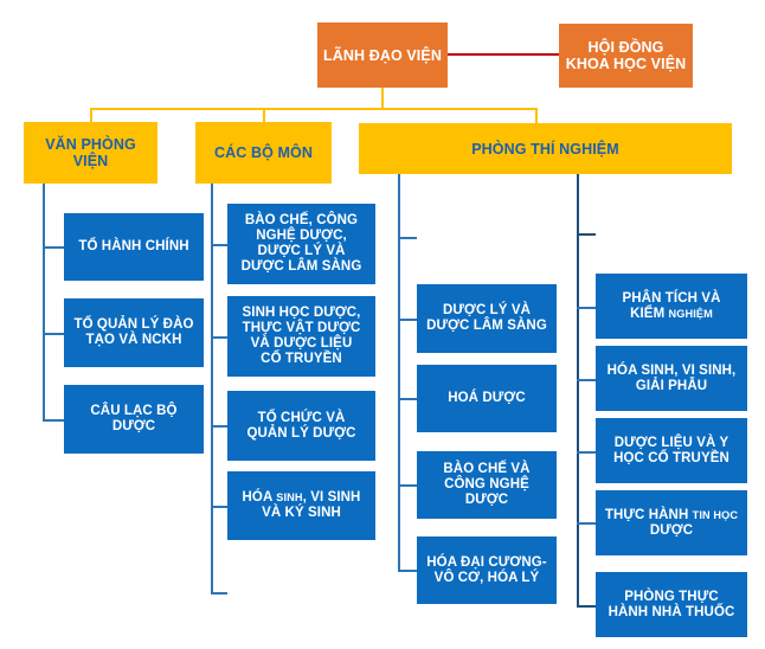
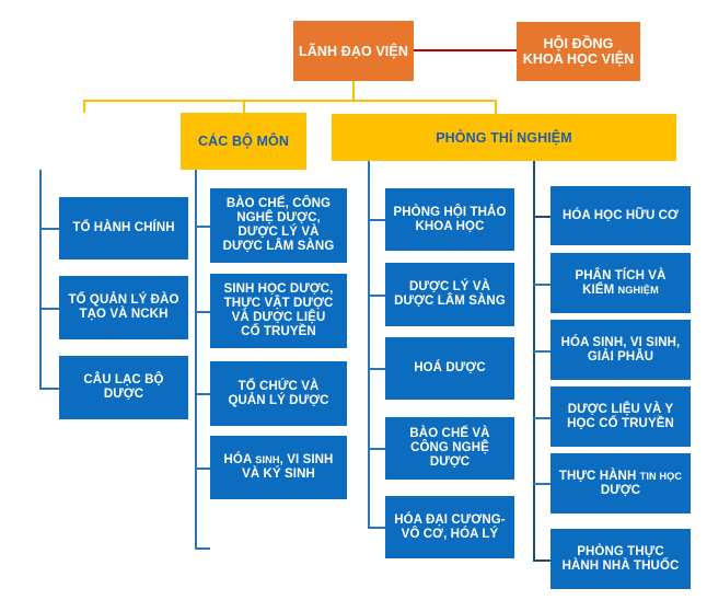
  LÃNH ĐẠO VIỆN
  HỘI ĐỒNG
  KHOA HỌC VIỆN
- VĂN PHÒNG
- VIỆN
  CÁC BỘ MÔN
  PHÒNG THÍ NGHIỆM
  TỔ HÀNH CHÍNH
  TỔ QUẢN LÝ ĐÀO
  TẠO VÀ NCKH
  CÂU LẠC BỘ
  DƯỢC
  BÀO CHẾ, CÔNG
  NGHỆ DƯỢC,
  DƯỢC LÝ VÀ
  DƯỢC LÂM SÀNG
  SINH HỌC DƯỢC,
  THỰC VẬT DƯỢC
  VÀ DƯỢC LIỆU
  CỔ TRUYỀN
  TỔ CHỨC VÀ
  QUẢN LÝ DƯỢC
  HÓA SINH, VI SINH
  VÀ KÝ SINH
+ PHÒNG HỘI THẢO
+ KHOA HỌC
  DƯỢC LÝ VÀ
  DƯỢC LÂM SÀNG
  HOÁ DƯỢC
  BÀO CHẾ VÀ
  CÔNG NGHỆ
  DƯỢC
  HÓA ĐẠI CƯƠNG-
  VÔ CƠ, HÓA LÝ
+ HÓA HỌC HỮU CƠ
  PHÂN TÍCH VÀ
  KIỂM NGHIỆM
  HÓA SINH, VI SINH,
  GIẢI PHẪU
  DƯỢC LIỆU VÀ Y
  HỌC CỔ TRUYỀN
  THỰC HÀNH TIN HỌC
  DƯỢC
  PHÒNG THỰC
  HÀNH NHÀ THUỐC
